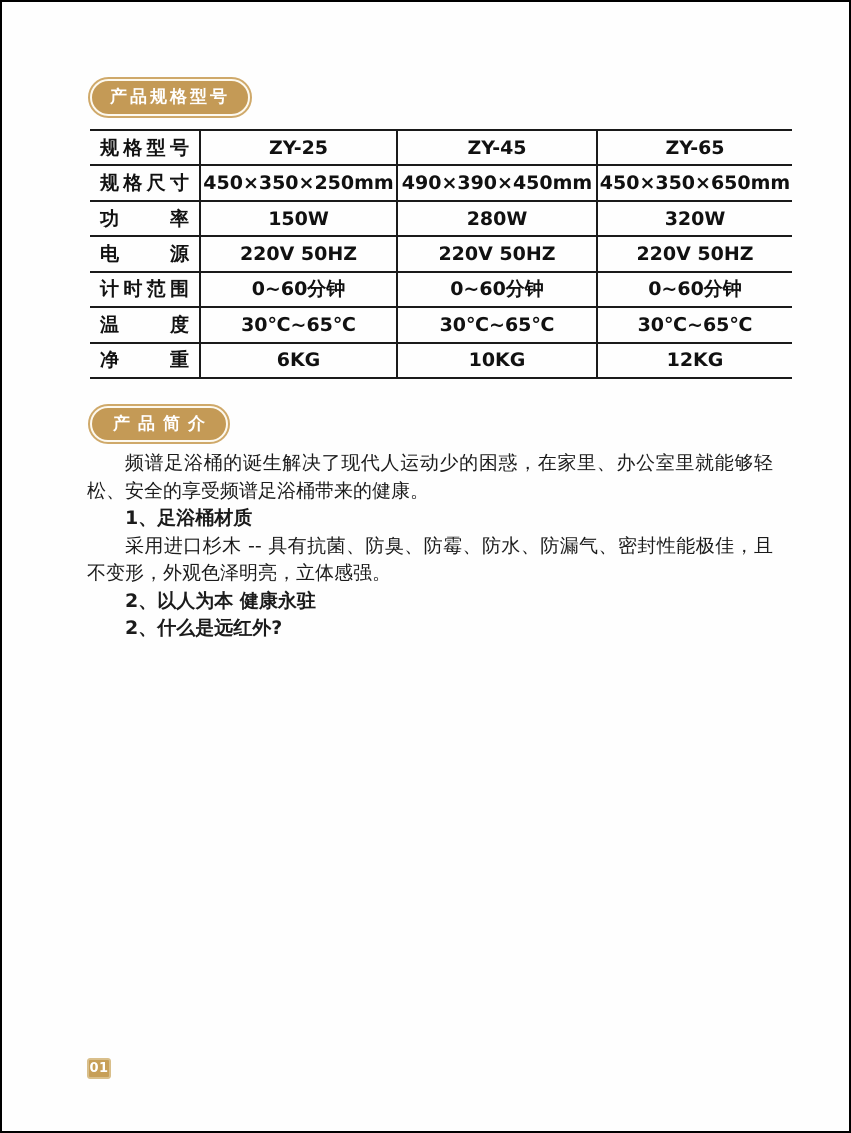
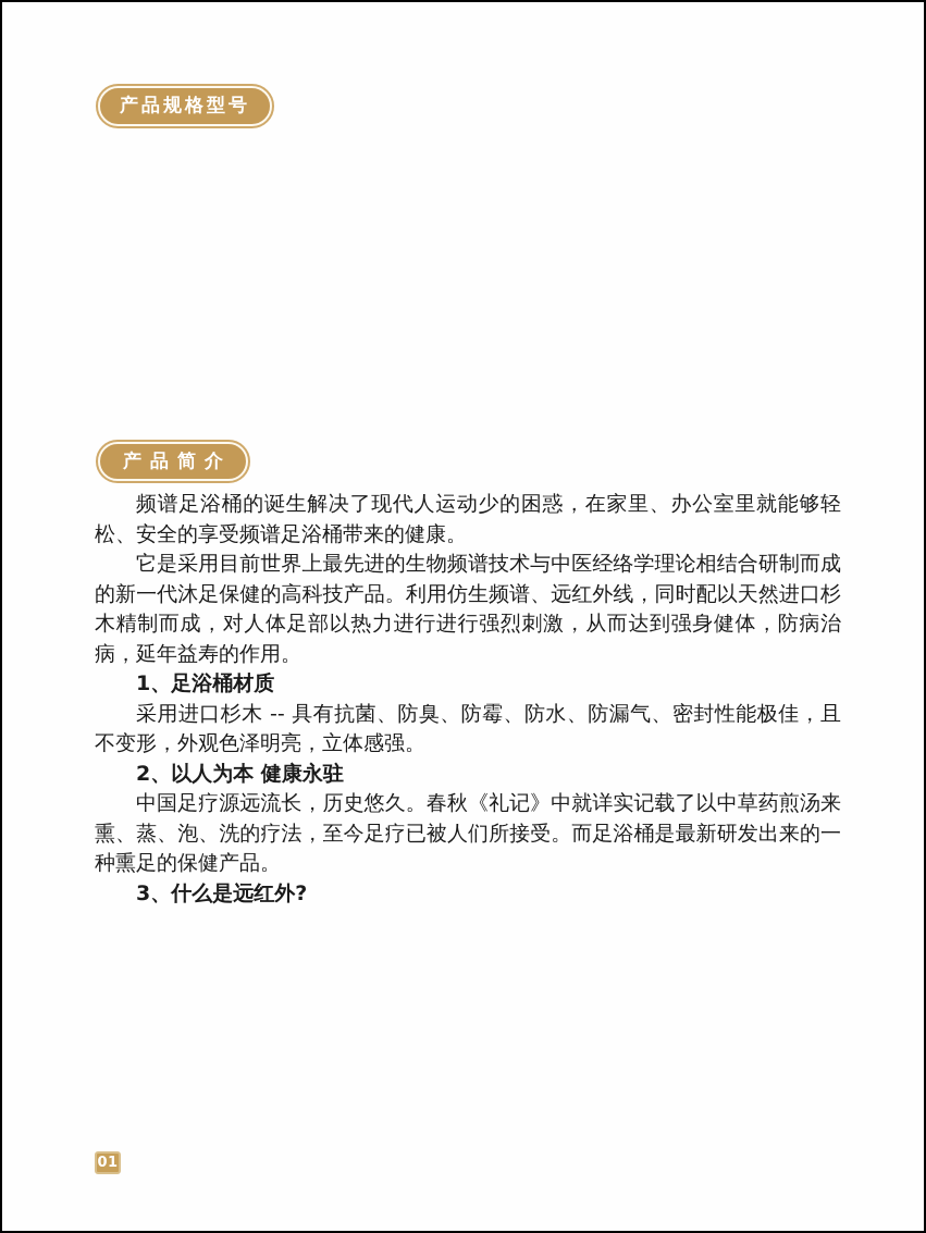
  产品规格型号
- 规格型号	ZY-25	ZY-45	ZY-65
- 规格尺寸	450×350×250mm	490×390×450mm	450×350×650mm
- 功率	150W	280W	320W
- 电源	220V 50HZ	220V 50HZ	220V 50HZ
- 计时范围	0~60分钟	0~60分钟	0~60分钟
- 温度	30℃~65℃	30℃~65℃	30℃~65℃
- 净重	6KG	10KG	12KG
  产品简介
  频谱足浴桶的诞生解决了现代人运动少的困惑，在家里、办公室里就能够轻松、安全的享受频谱足浴桶带来的健康。
+ 它是采用目前世界上最先进的生物频谱技术与中医经络学理论相结合研制而成的新一代沐足保健的高科技产品。利用仿生频谱、远红外线，同时配以天然进口杉木精制而成，对人体足部以热力进行进行强烈刺激，从而达到强身健体，防病治病，延年益寿的作用。
  1、足浴桶材质
  采用进口杉木 -- 具有抗菌、防臭、防霉、防水、防漏气、密封性能极佳，且不变形，外观色泽明亮，立体感强。
  2、以人为本 健康永驻
+ 中国足疗源远流长，历史悠久。春秋《礼记》中就详实记载了以中草药煎汤来熏、蒸、泡、洗的疗法，至今足疗已被人们所接受。而足浴桶是最新研发出来的一种熏足的保健产品。
- 2、什么是远红外?
+ 3、什么是远红外?
  01
